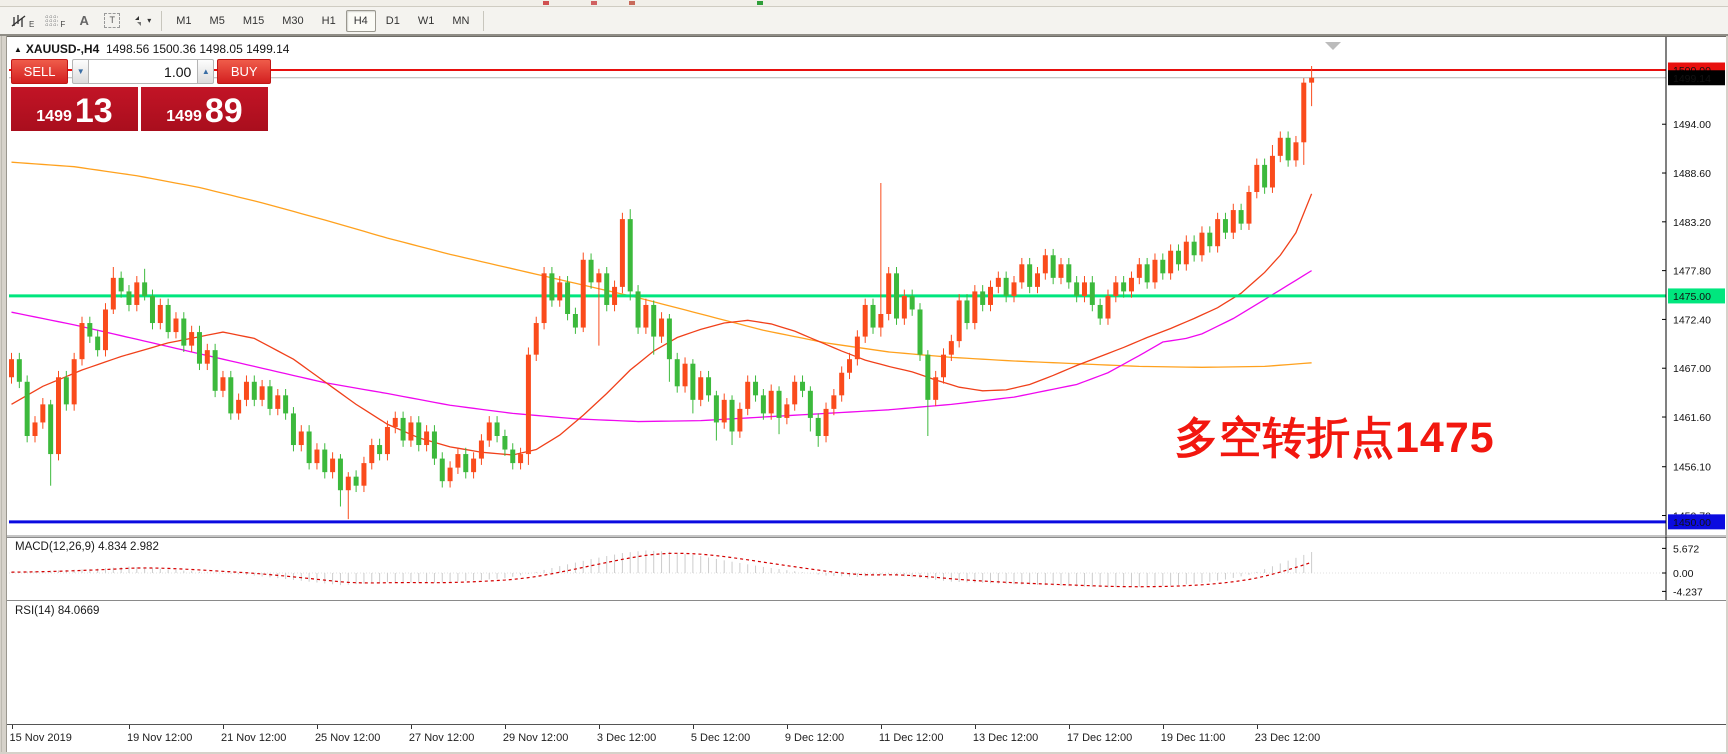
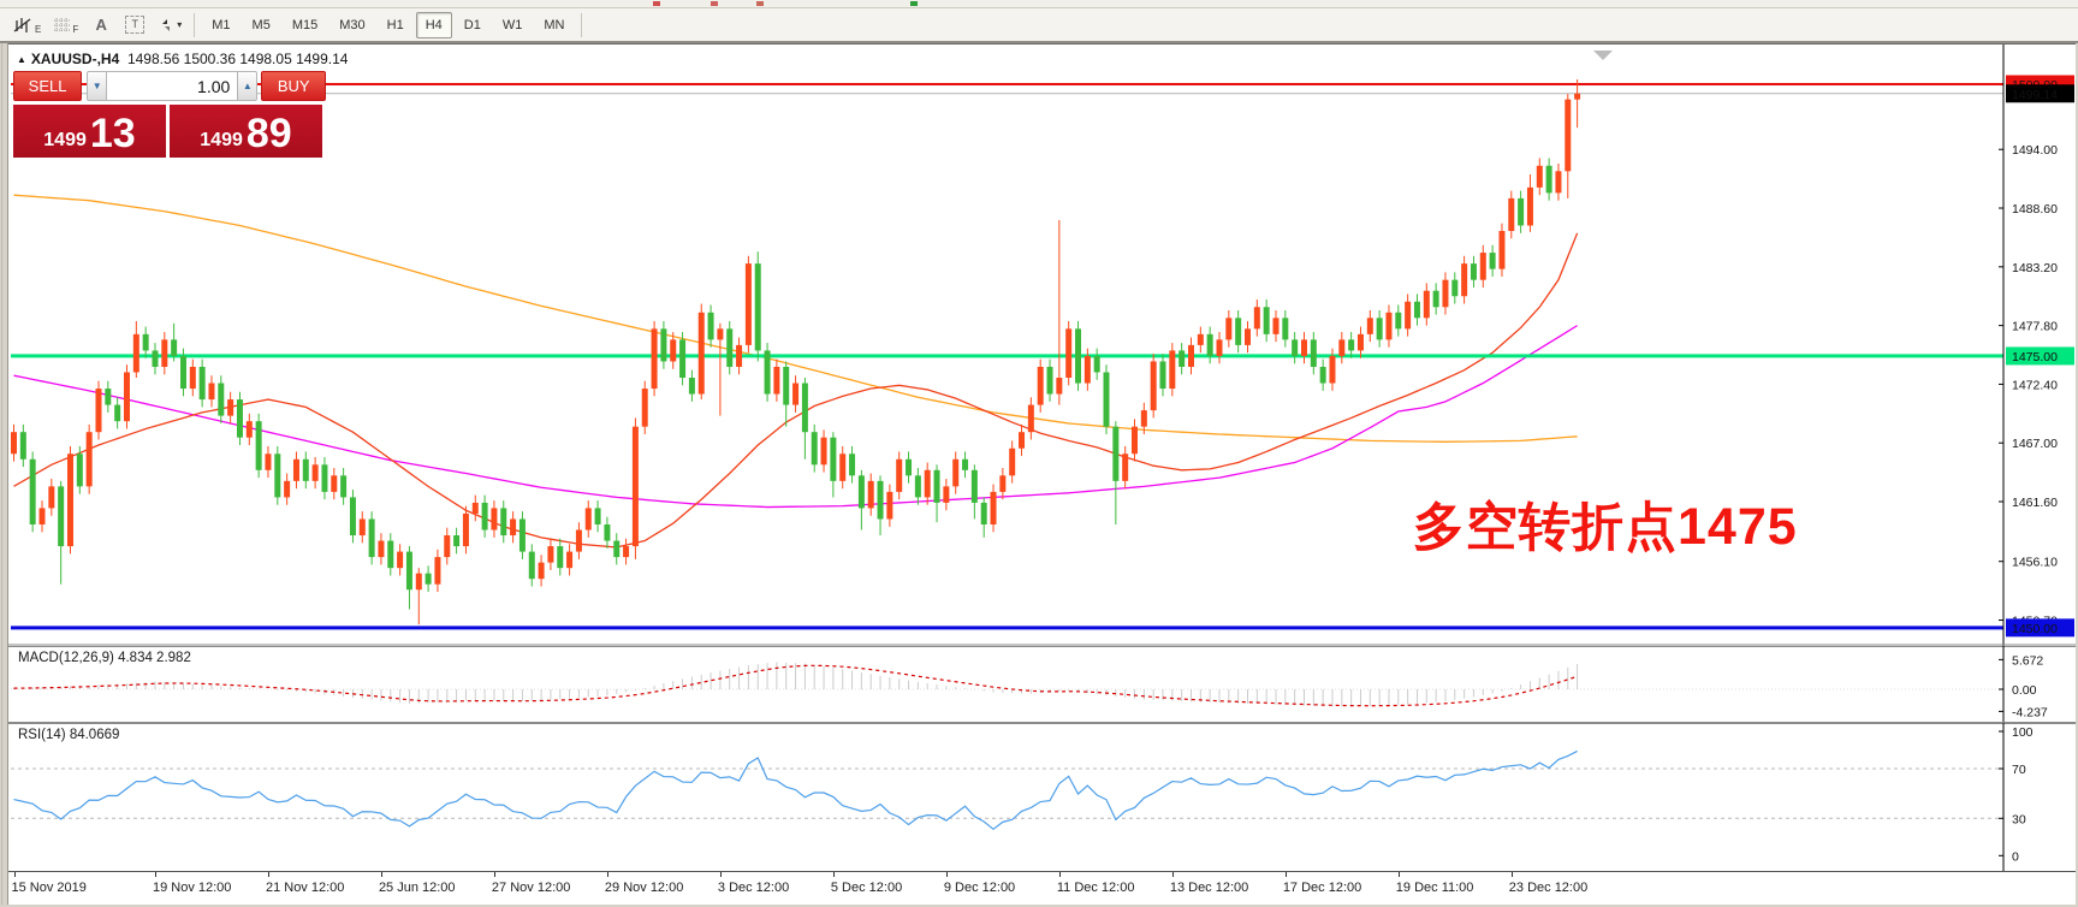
  E
  F
  A
  T
  ▾
  M1
  M5
  M15
  M30
  H1
  H4
  D1
  W1
  MN
  ▲ XAUUSD-,H4 1498.56 1500.36 1498.05 1499.14
  SELL
  ▼
  1.00
  ▲
  BUY
  1499
  13
  1499
  89
  1494.00
  1488.60
  1483.20
  1477.80
  1472.40
  1467.00
  1461.60
  1456.10
  1475.00
  1450.00
  5.672
  0.00
  -4.237
+ 100
+ 70
+ 30
+ 0
  MACD(12,26,9) 4.834 2.982
  RSI(14) 84.0669
  15 Nov 2019
  19 Nov 12:00
  21 Nov 12:00
- 25 Nov 12:00
+ 25 Jun 12:00
  27 Nov 12:00
  29 Nov 12:00
  3 Dec 12:00
  5 Dec 12:00
  9 Dec 12:00
  11 Dec 12:00
  13 Dec 12:00
  17 Dec 12:00
  19 Dec 11:00
  23 Dec 12:00
  多空转折点1475
